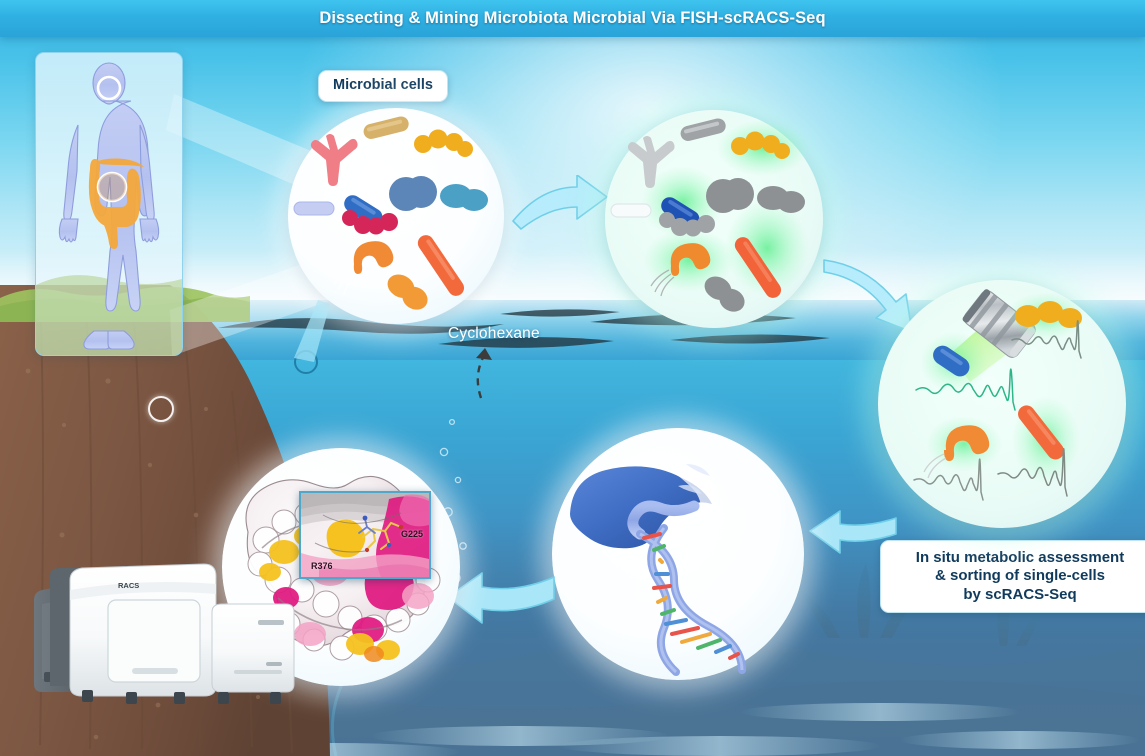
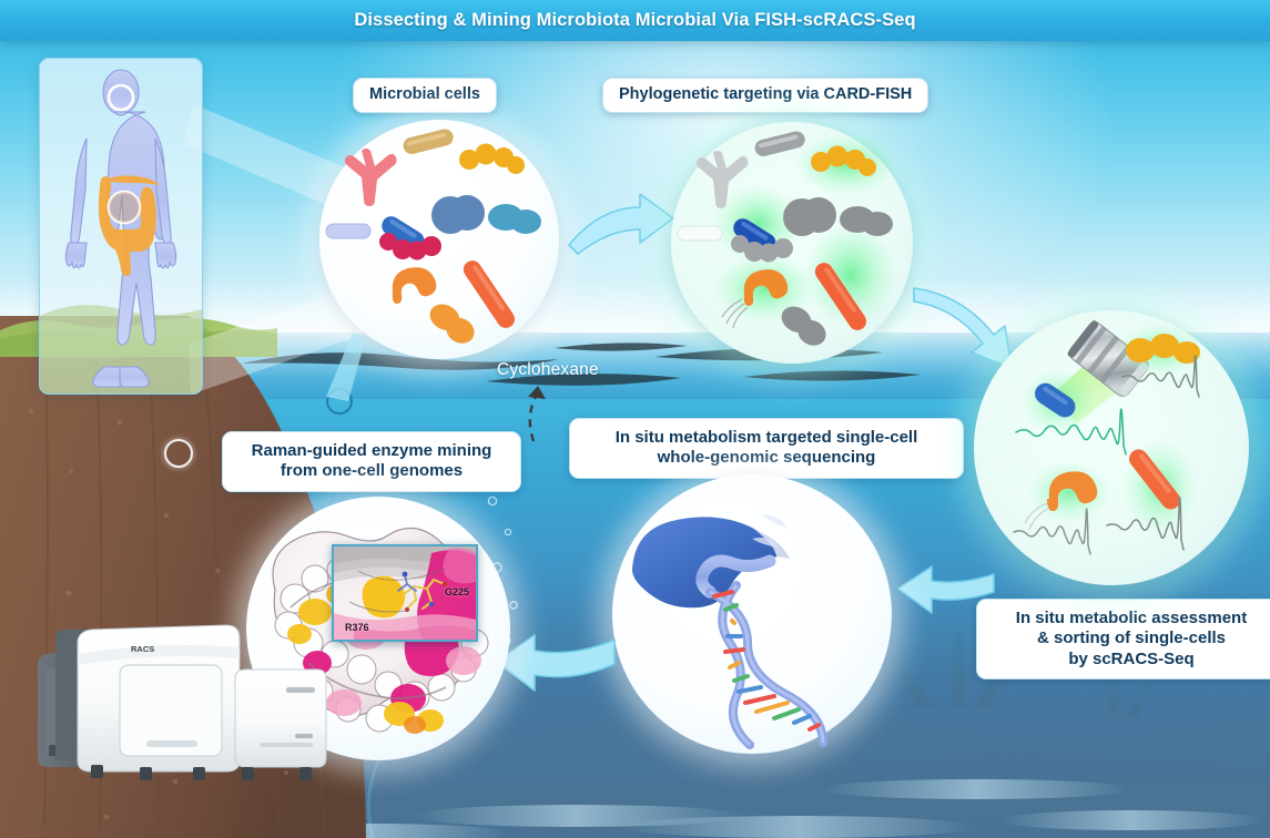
  Cyclohexane
  Microbial cells
+ Phylogenetic targeting via CARD-FISH
+ Raman-guided enzyme mining
+ from one-cell genomes
+ In situ metabolism targeted single-cell
+ whole-genomic sequencing
  In situ metabolic assessment
  & sorting of single-cells
  by scRACS-Seq
  R376
  G225
  RACS
  Dissecting & Mining Microbiota Microbial Via FISH-scRACS-Seq
